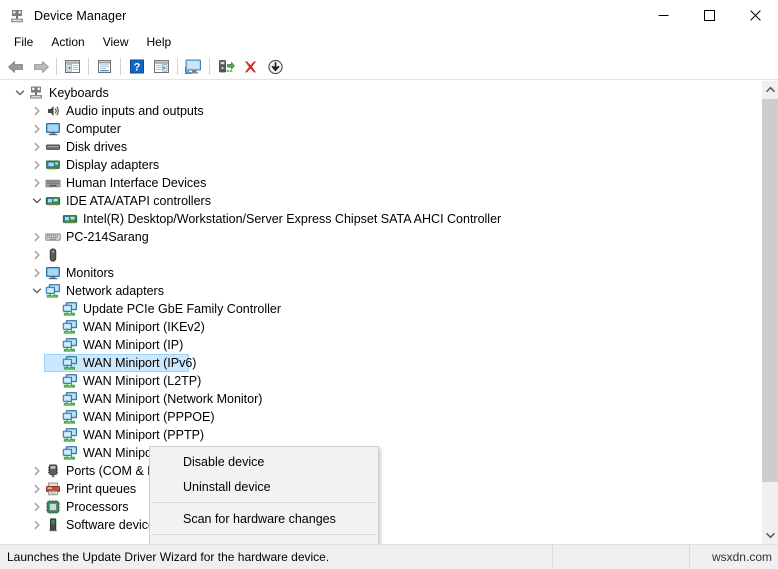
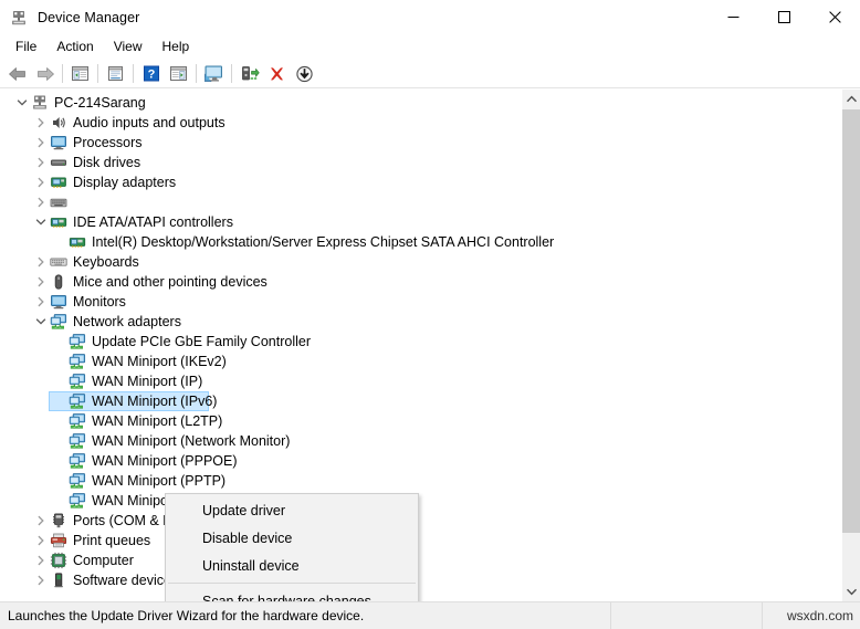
  Device Manager
  File
  Action
  View
  Help
  ?
- Keyboards
+ PC-214Sarang
  Audio inputs and outputs
- Computer
+ Processors
  Disk drives
  Display adapters
- Human Interface Devices
  IDE ATA/ATAPI controllers
  Intel(R) Desktop/Workstation/Server Express Chipset SATA AHCI Controller
- PC-214Sarang
+ Keyboards
+ Mice and other pointing devices
  Monitors
  Network adapters
  Update PCIe GbE Family Controller
  WAN Miniport (IKEv2)
  WAN Miniport (IP)
  WAN Miniport (IPv6)
  WAN Miniport (L2TP)
  WAN Miniport (Network Monitor)
  WAN Miniport (PPPOE)
  WAN Miniport (PPTP)
  Ports (COM &
  Print queues
- Processors
+ Computer
  Software devic
+ Update driver
  Disable device
  Uninstall device
  Scan for hardware changes
  Launches the Update Driver Wizard for the hardware device.
  wsxdn.com
